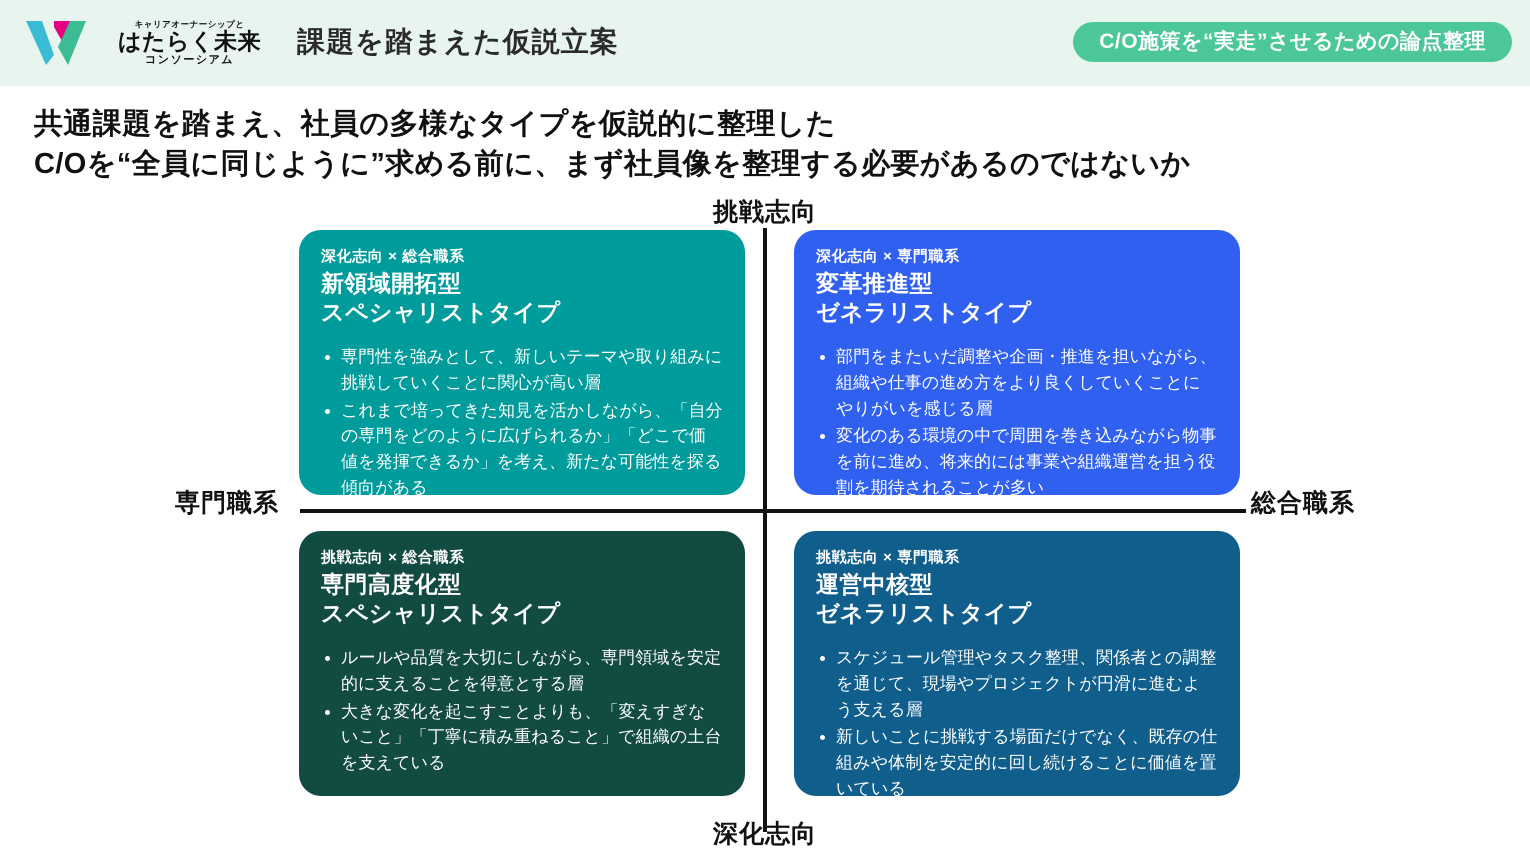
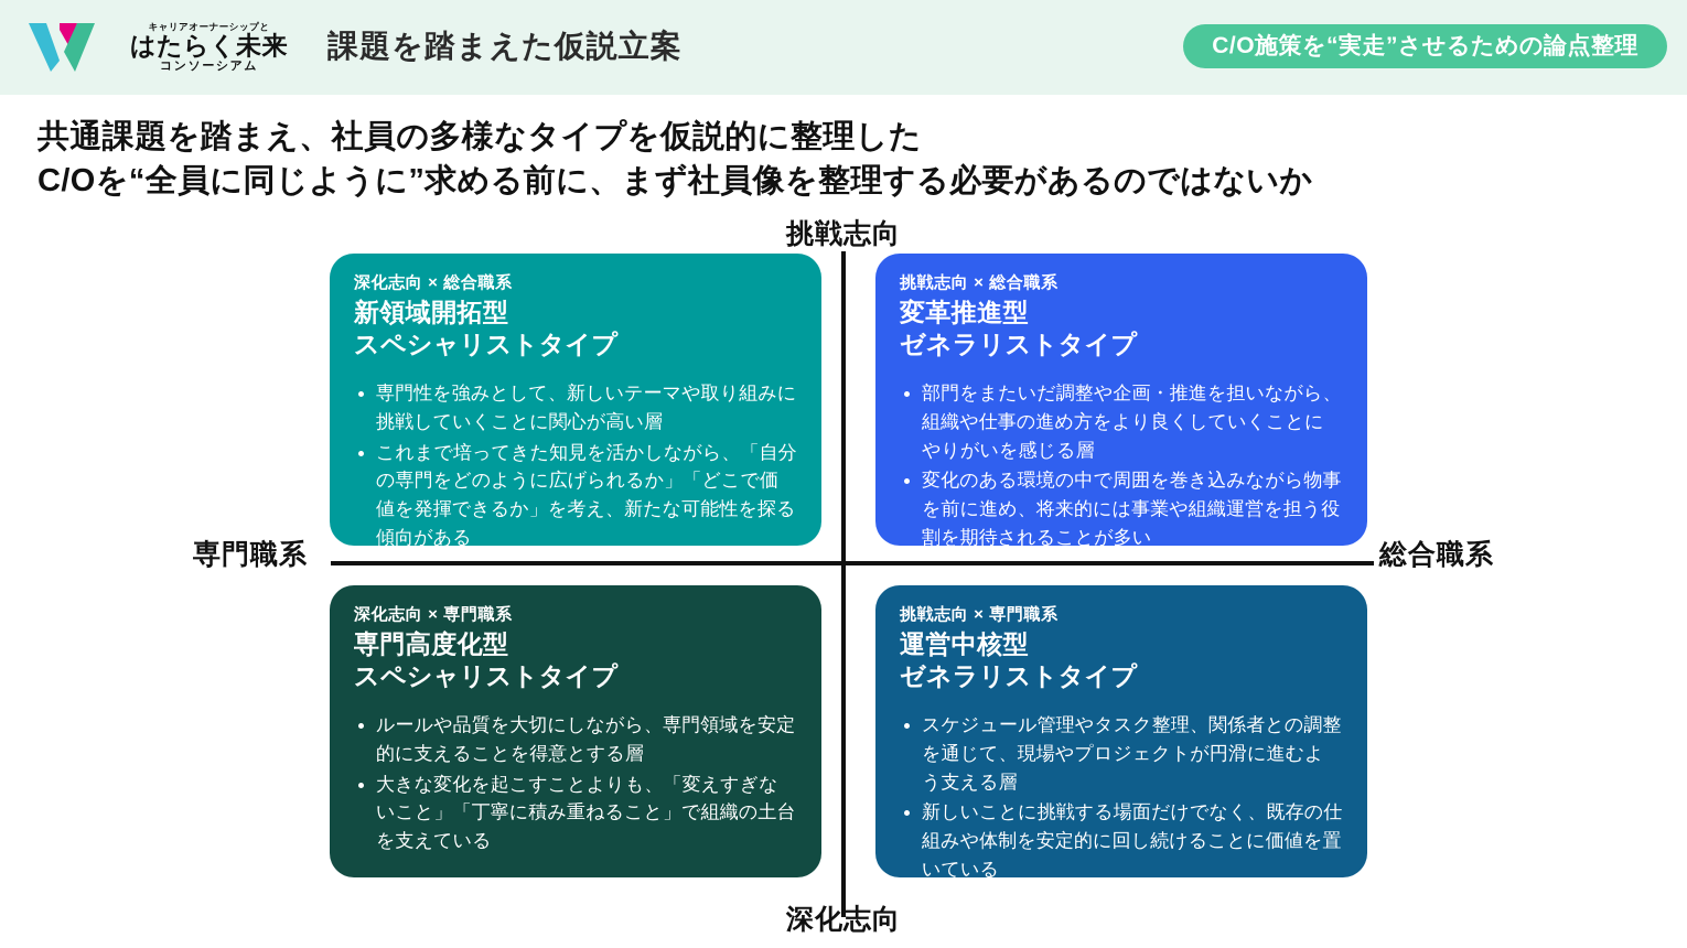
  キャリアオーナーシップと
  はたらく未来
  コンソーシアム
  課題を踏まえた仮説立案
  C/O施策を“実走”させるための論点整理
  共通課題を踏まえ、社員の多様なタイプを仮説的に整理した
  C/Oを“全員に同じように”求める前に、まず社員像を整理する必要があるのではないか
  挑戦志向
  深化志向
  専門職系
  総合職系
  深化志向 × 総合職系
  新領域開拓型
  スペシャリストタイプ
  専門性を強みとして、新しいテーマや取り組みに挑戦していくことに関心が高い層
  これまで培ってきた知見を活かしながら、「自分の専門をどのように広げられるか」「どこで価値を発揮できるか」を考え、新たな可能性を探る傾向がある
- 深化志向 × 専門職系
+ 挑戦志向 × 総合職系
  変革推進型
  ゼネラリストタイプ
  部門をまたいだ調整や企画・推進を担いながら、組織や仕事の進め方をより良くしていくことにやりがいを感じる層
  変化のある環境の中で周囲を巻き込みながら物事を前に進め、将来的には事業や組織運営を担う役割を期待されることが多い
- 挑戦志向 × 総合職系
+ 深化志向 × 専門職系
  専門高度化型
  スペシャリストタイプ
  ルールや品質を大切にしながら、専門領域を安定的に支えることを得意とする層
  大きな変化を起こすことよりも、「変えすぎないこと」「丁寧に積み重ねること」で組織の土台を支えている
  挑戦志向 × 専門職系
  運営中核型
  ゼネラリストタイプ
  スケジュール管理やタスク整理、関係者との調整を通じて、現場やプロジェクトが円滑に進むよう支える層
  新しいことに挑戦する場面だけでなく、既存の仕組みや体制を安定的に回し続けることに価値を置いている
